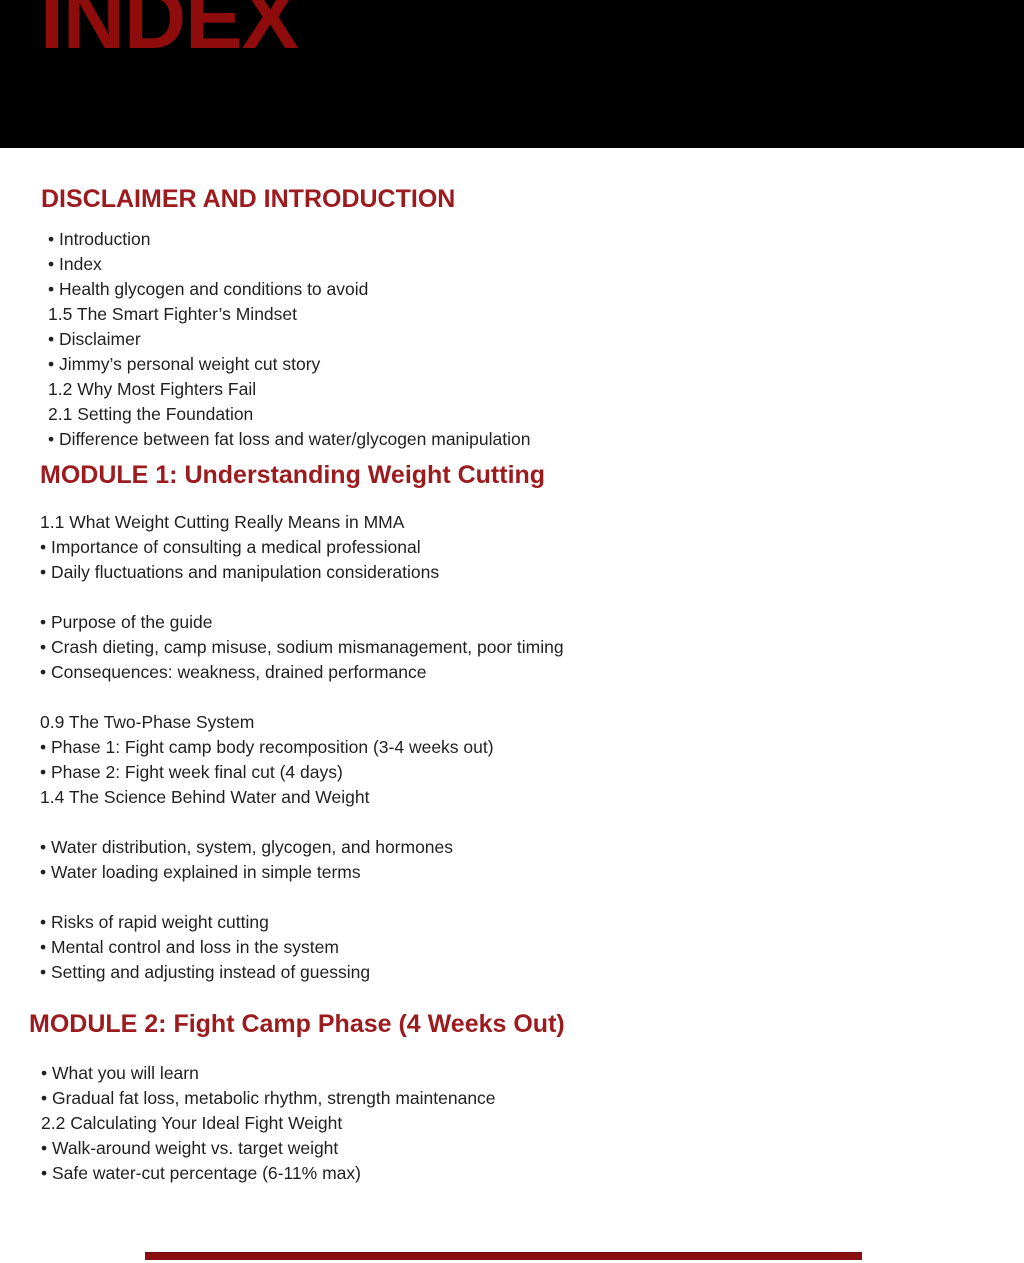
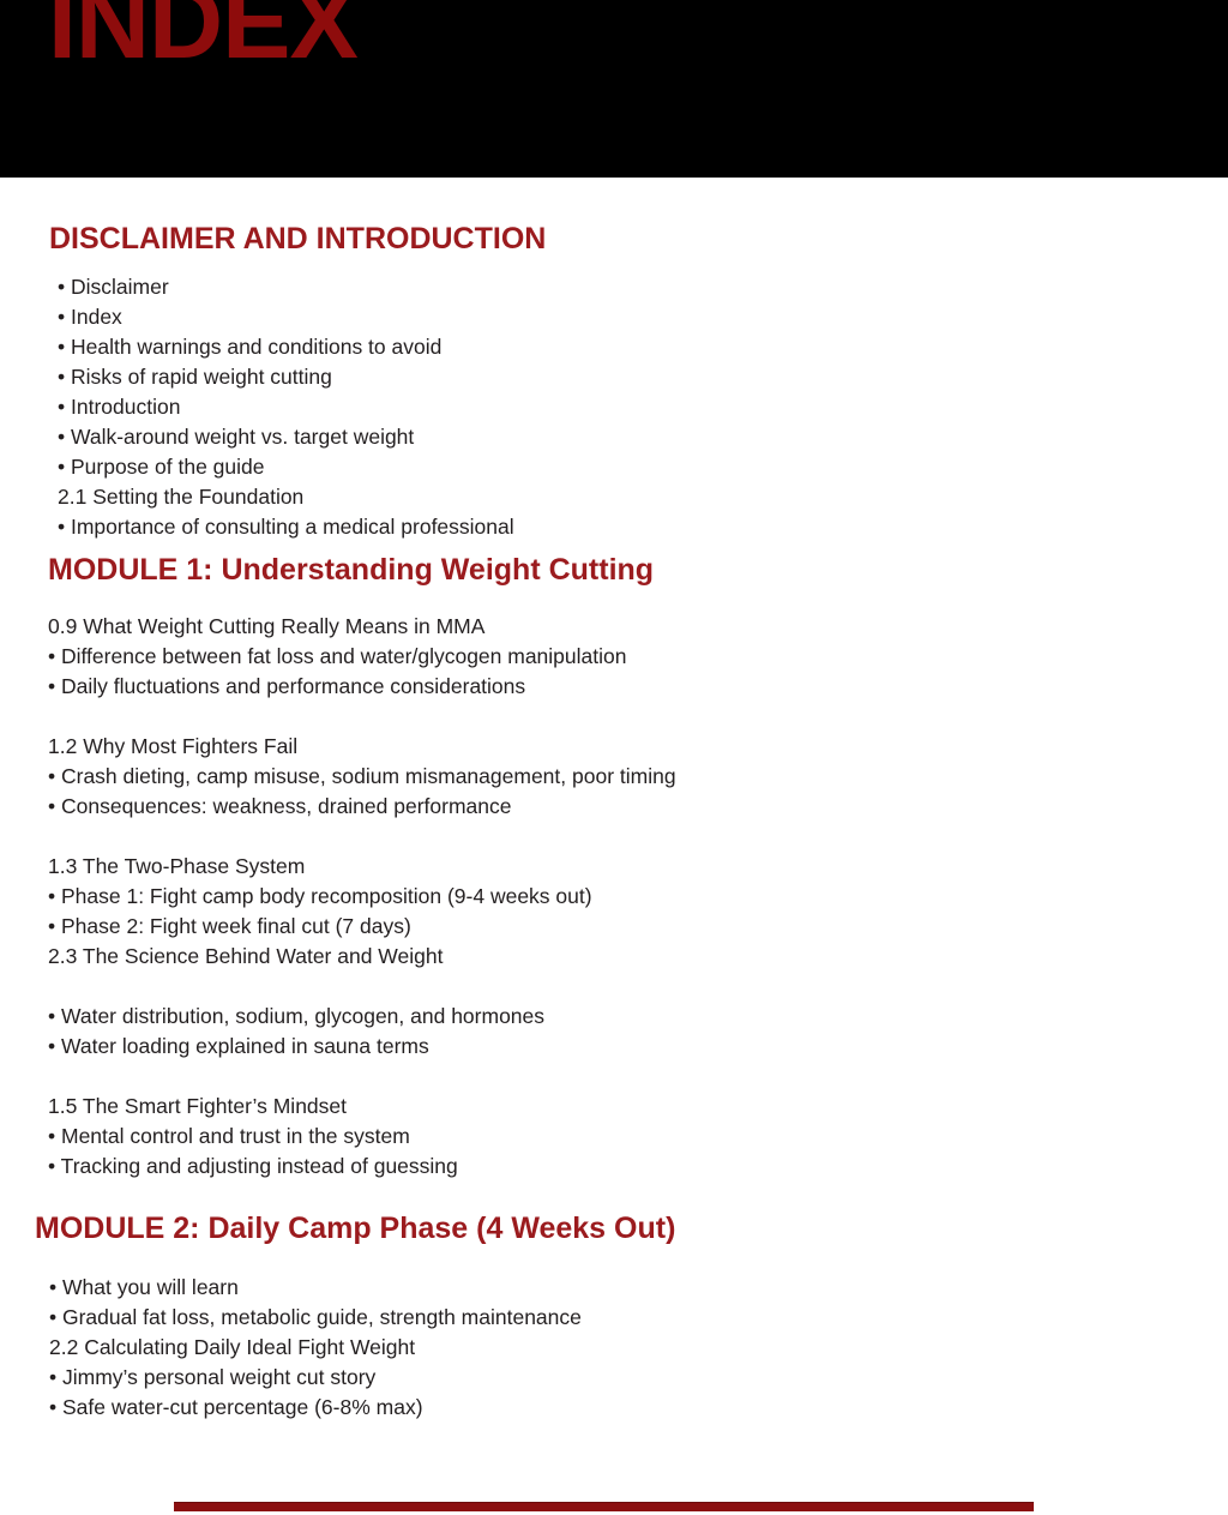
  INDEX
  DISCLAIMER AND INTRODUCTION
- • Introduction
+ • Disclaimer
  • Index
- • Health glycogen and conditions to avoid
+ • Health warnings and conditions to avoid
- 1.5 The Smart Fighter’s Mindset
+ • Risks of rapid weight cutting
- • Disclaimer
+ • Introduction
- • Jimmy’s personal weight cut story
+ • Walk-around weight vs. target weight
- 1.2 Why Most Fighters Fail
+ • Purpose of the guide
  2.1 Setting the Foundation
- • Difference between fat loss and water/glycogen manipulation
+ • Importance of consulting a medical professional
  MODULE 1: Understanding Weight Cutting
- 1.1 What Weight Cutting Really Means in MMA
+ 0.9 What Weight Cutting Really Means in MMA
- • Importance of consulting a medical professional
+ • Difference between fat loss and water/glycogen manipulation
- • Daily fluctuations and manipulation considerations
+ • Daily fluctuations and performance considerations
- • Purpose of the guide
+ 1.2 Why Most Fighters Fail
  • Crash dieting, camp misuse, sodium mismanagement, poor timing
  • Consequences: weakness, drained performance
- 0.9 The Two-Phase System
+ 1.3 The Two-Phase System
- • Phase 1: Fight camp body recomposition (3-4 weeks out)
+ • Phase 1: Fight camp body recomposition (9-4 weeks out)
- • Phase 2: Fight week final cut (4 days)
+ • Phase 2: Fight week final cut (7 days)
- 1.4 The Science Behind Water and Weight
+ 2.3 The Science Behind Water and Weight
- • Water distribution, system, glycogen, and hormones
+ • Water distribution, sodium, glycogen, and hormones
- • Water loading explained in simple terms
+ • Water loading explained in sauna terms
- • Risks of rapid weight cutting
+ 1.5 The Smart Fighter’s Mindset
- • Mental control and loss in the system
+ • Mental control and trust in the system
- • Setting and adjusting instead of guessing
+ • Tracking and adjusting instead of guessing
- MODULE 2: Fight Camp Phase (4 Weeks Out)
+ MODULE 2: Daily Camp Phase (4 Weeks Out)
  • What you will learn
- • Gradual fat loss, metabolic rhythm, strength maintenance
+ • Gradual fat loss, metabolic guide, strength maintenance
- 2.2 Calculating Your Ideal Fight Weight
+ 2.2 Calculating Daily Ideal Fight Weight
- • Walk-around weight vs. target weight
+ • Jimmy’s personal weight cut story
- • Safe water-cut percentage (6-11% max)
+ • Safe water-cut percentage (6-8% max)
